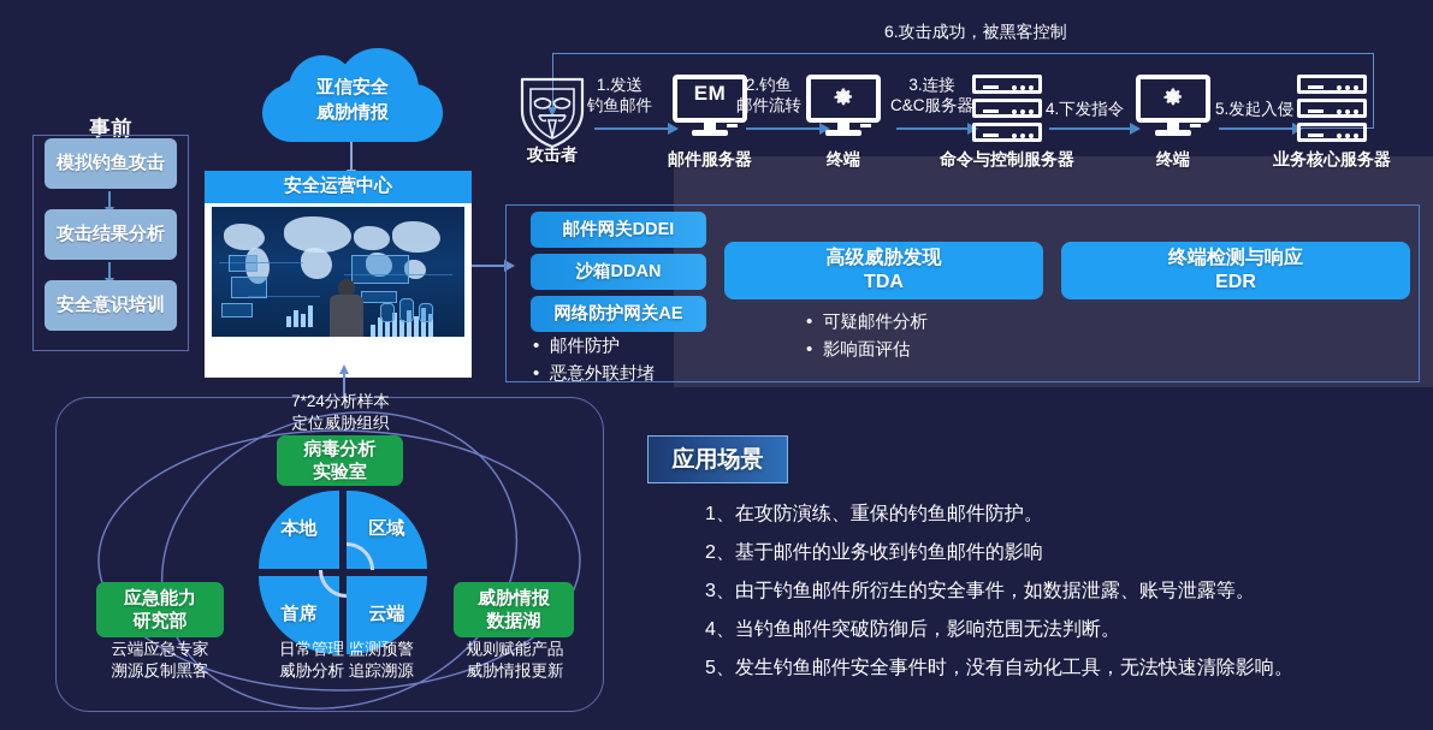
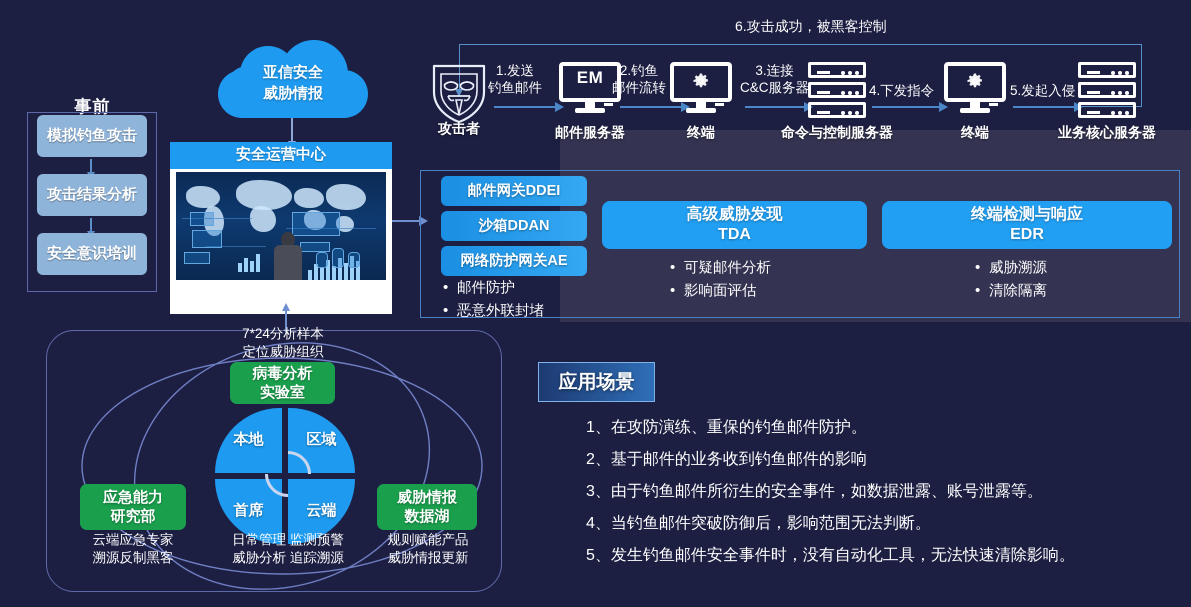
  事前
  模拟钓鱼攻击
  攻击结果分析
  安全意识培训
  亚信安全
  威胁情报
  安全运营中心
  6.攻击成功，被黑客控制
  攻击者
  1.发送
  钓鱼邮件
  EM
  邮件服务器
  2.钓鱼
  邮件流转
  终端
  3.连接
  C&C服务器
  命令与控制服务器
  4.下发指令
  终端
  5.发起入侵
  业务核心服务器
  邮件网关DDEI
  沙箱DDAN
  网络防护网关AE
  邮件防护
  恶意外联封堵
  高级威胁发现
  TDA
  可疑邮件分析
  影响面评估
  终端检测与响应
  EDR
+ 威胁溯源
+ 清除隔离
  7*24分析样本
  定位威胁组织
  病毒分析
  实验室
  应急能力
  研究部
  云端应急专家
  溯源反制黑客
  威胁情报
  数据湖
  规则赋能产品
  威胁情报更新
  本地
  区域
  首席
  云端
  日常管理 监测预警
  威胁分析 追踪溯源
  应用场景
  1、在攻防演练、重保的钓鱼邮件防护。
  2、基于邮件的业务收到钓鱼邮件的影响
  3、由于钓鱼邮件所衍生的安全事件，如数据泄露、账号泄露等。
  4、当钓鱼邮件突破防御后，影响范围无法判断。
  5、发生钓鱼邮件安全事件时，没有自动化工具，无法快速清除影响。
